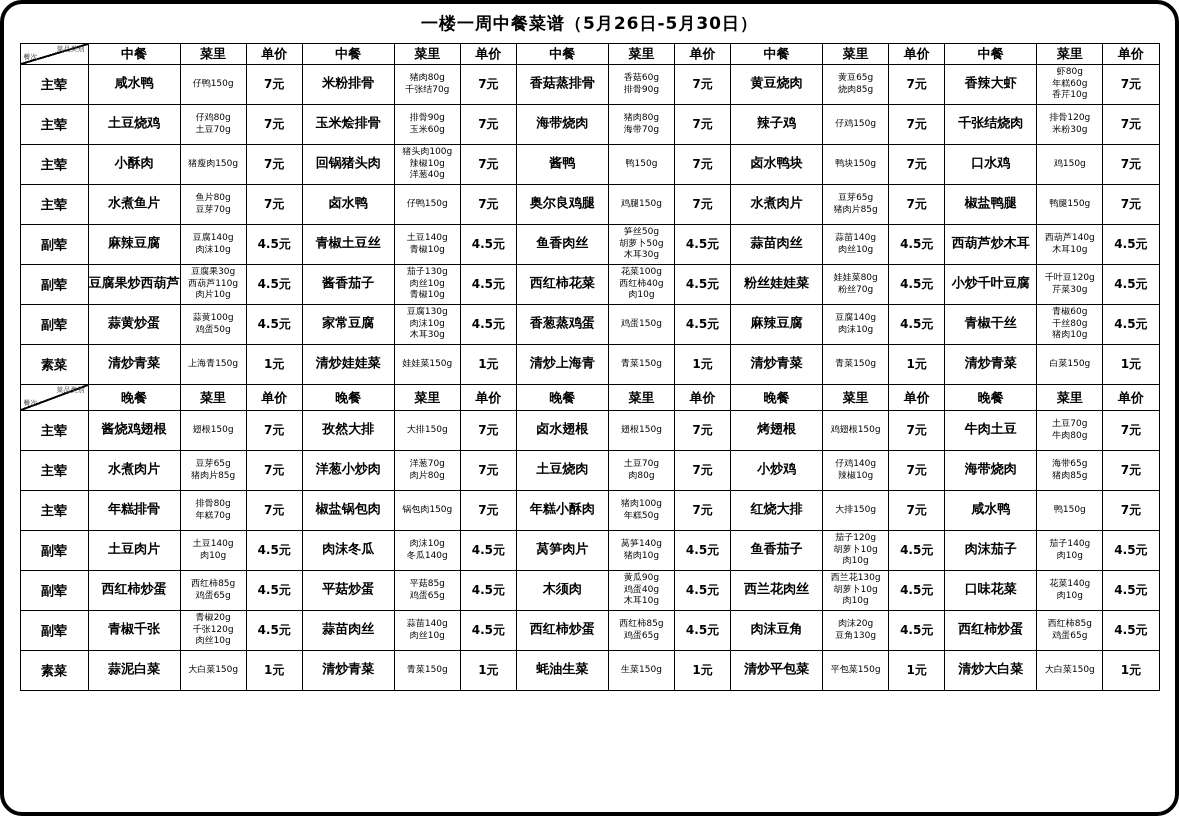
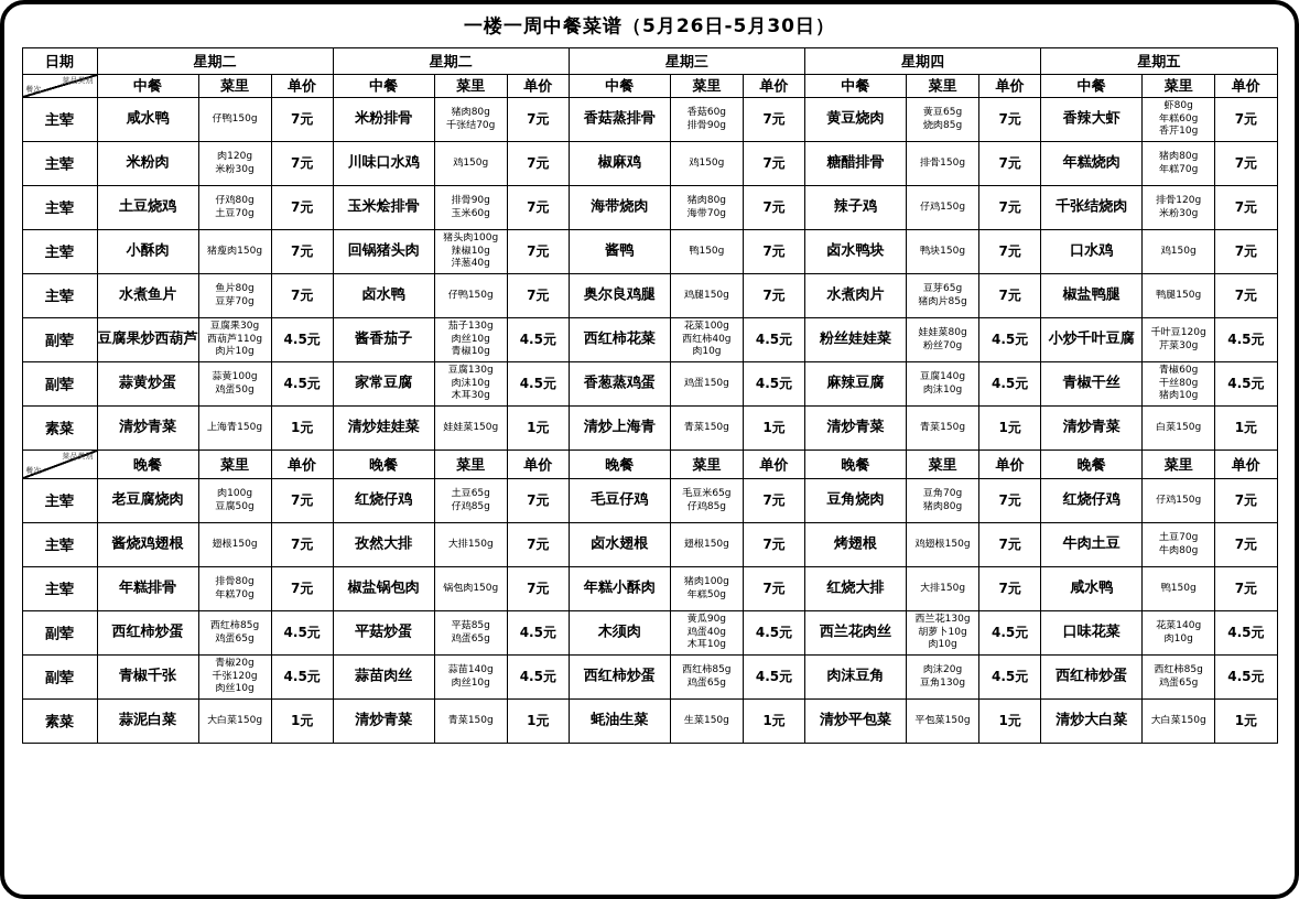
  一楼一周中餐菜谱（5月26日-5月30日）
+ 日期	星期二	星期二	星期三	星期四	星期五
  菜品类别餐次	中餐	菜里	单价	中餐	菜里	单价	中餐	菜里	单价	中餐	菜里	单价	中餐	菜里	单价
  主荤	咸水鸭	仔鸭150g	7元	米粉排骨	猪肉80g千张结70g	7元	香菇蒸排骨	香菇60g排骨90g	7元	黄豆烧肉	黄豆65g烧肉85g	7元	香辣大虾	虾80g年糕60g香芹10g	7元
+ 主荤	米粉肉	肉120g米粉30g	7元	川味口水鸡	鸡150g	7元	椒麻鸡	鸡150g	7元	糖醋排骨	排骨150g	7元	年糕烧肉	猪肉80g年糕70g	7元
  主荤	土豆烧鸡	仔鸡80g土豆70g	7元	玉米烩排骨	排骨90g玉米60g	7元	海带烧肉	猪肉80g海带70g	7元	辣子鸡	仔鸡150g	7元	千张结烧肉	排骨120g米粉30g	7元
  主荤	小酥肉	猪瘦肉150g	7元	回锅猪头肉	猪头肉100g辣椒10g洋葱40g	7元	酱鸭	鸭150g	7元	卤水鸭块	鸭块150g	7元	口水鸡	鸡150g	7元
  主荤	水煮鱼片	鱼片80g豆芽70g	7元	卤水鸭	仔鸭150g	7元	奥尔良鸡腿	鸡腿150g	7元	水煮肉片	豆芽65g猪肉片85g	7元	椒盐鸭腿	鸭腿150g	7元
- 副荤	麻辣豆腐	豆腐140g肉沫10g	4.5元	青椒土豆丝	土豆140g青椒10g	4.5元	鱼香肉丝	笋丝50g胡萝卜50g木耳30g	4.5元	蒜苗肉丝	蒜苗140g肉丝10g	4.5元	西葫芦炒木耳	西葫芦140g木耳10g	4.5元
  副荤	豆腐果炒西葫芦	豆腐果30g西葫芦110g肉片10g	4.5元	酱香茄子	茄子130g肉丝10g青椒10g	4.5元	西红柿花菜	花菜100g西红柿40g肉10g	4.5元	粉丝娃娃菜	娃娃菜80g粉丝70g	4.5元	小炒千叶豆腐	千叶豆120g芹菜30g	4.5元
  副荤	蒜黄炒蛋	蒜黄100g鸡蛋50g	4.5元	家常豆腐	豆腐130g肉沫10g木耳30g	4.5元	香葱蒸鸡蛋	鸡蛋150g	4.5元	麻辣豆腐	豆腐140g肉沫10g	4.5元	青椒干丝	青椒60g干丝80g猪肉10g	4.5元
  素菜	清炒青菜	上海青150g	1元	清炒娃娃菜	娃娃菜150g	1元	清炒上海青	青菜150g	1元	清炒青菜	青菜150g	1元	清炒青菜	白菜150g	1元
  菜品类别餐次	晚餐	菜里	单价	晚餐	菜里	单价	晚餐	菜里	单价	晚餐	菜里	单价	晚餐	菜里	单价
+ 主荤	老豆腐烧肉	肉100g豆腐50g	7元	红烧仔鸡	土豆65g仔鸡85g	7元	毛豆仔鸡	毛豆米65g仔鸡85g	7元	豆角烧肉	豆角70g猪肉80g	7元	红烧仔鸡	仔鸡150g	7元
  主荤	酱烧鸡翅根	翅根150g	7元	孜然大排	大排150g	7元	卤水翅根	翅根150g	7元	烤翅根	鸡翅根150g	7元	牛肉土豆	土豆70g牛肉80g	7元
- 主荤	水煮肉片	豆芽65g猪肉片85g	7元	洋葱小炒肉	洋葱70g肉片80g	7元	土豆烧肉	土豆70g肉80g	7元	小炒鸡	仔鸡140g辣椒10g	7元	海带烧肉	海带65g猪肉85g	7元
  主荤	年糕排骨	排骨80g年糕70g	7元	椒盐锅包肉	锅包肉150g	7元	年糕小酥肉	猪肉100g年糕50g	7元	红烧大排	大排150g	7元	咸水鸭	鸭150g	7元
- 副荤	土豆肉片	土豆140g肉10g	4.5元	肉沫冬瓜	肉沫10g冬瓜140g	4.5元	莴笋肉片	莴笋140g猪肉10g	4.5元	鱼香茄子	茄子120g胡萝卜10g肉10g	4.5元	肉沫茄子	茄子140g肉10g	4.5元
  副荤	西红柿炒蛋	西红柿85g鸡蛋65g	4.5元	平菇炒蛋	平菇85g鸡蛋65g	4.5元	木须肉	黄瓜90g鸡蛋40g木耳10g	4.5元	西兰花肉丝	西兰花130g胡萝卜10g肉10g	4.5元	口味花菜	花菜140g肉10g	4.5元
  副荤	青椒千张	青椒20g千张120g肉丝10g	4.5元	蒜苗肉丝	蒜苗140g肉丝10g	4.5元	西红柿炒蛋	西红柿85g鸡蛋65g	4.5元	肉沫豆角	肉沫20g豆角130g	4.5元	西红柿炒蛋	西红柿85g鸡蛋65g	4.5元
  素菜	蒜泥白菜	大白菜150g	1元	清炒青菜	青菜150g	1元	蚝油生菜	生菜150g	1元	清炒平包菜	平包菜150g	1元	清炒大白菜	大白菜150g	1元
